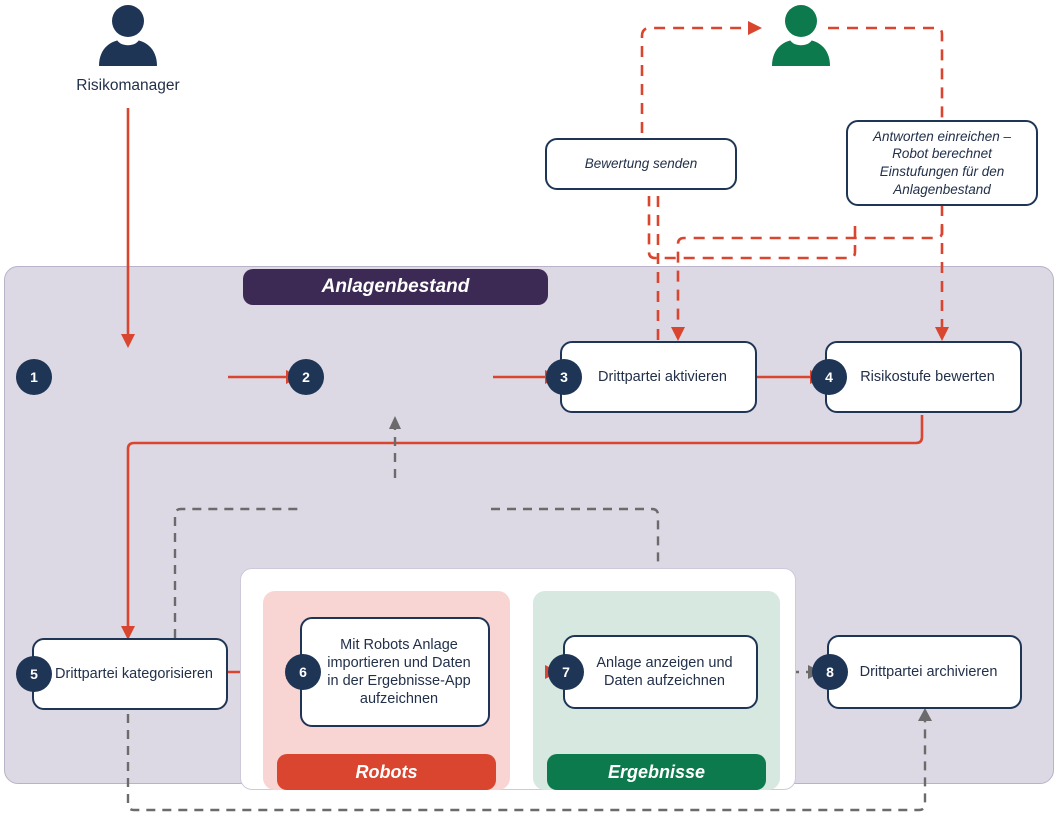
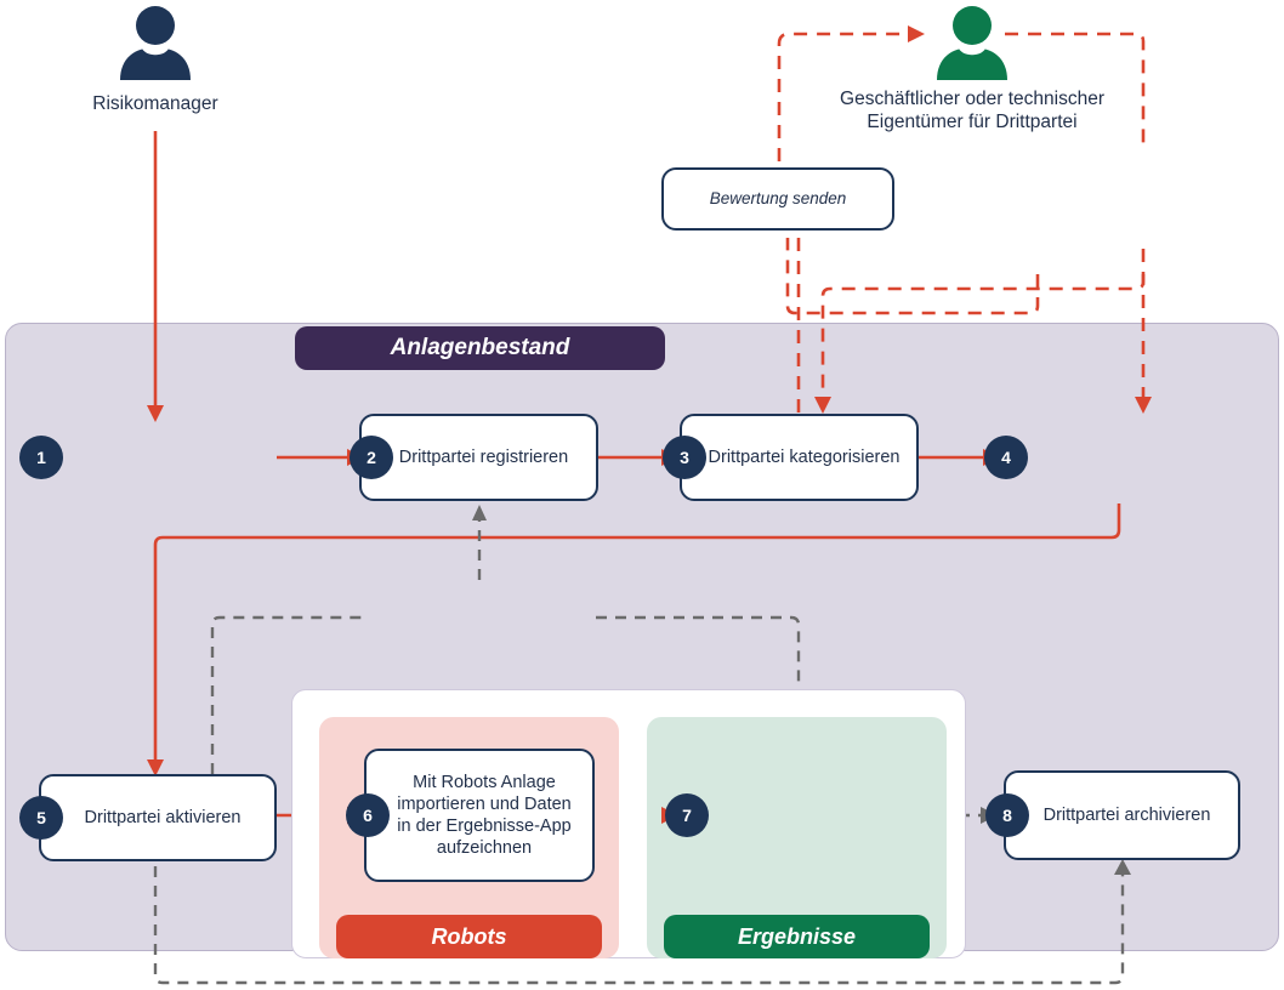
  Anlagenbestand
  Robots
  Ergebnisse
  Risikomanager
+ Geschäftlicher oder technischer Eigentümer für Drittpartei
  Bewertung senden
- Antworten einreichen – Robot berechnet Einstufungen für den Anlagenbestand
  1
+ Drittpartei registrieren
  2
- Drittpartei aktivieren
+ Drittpartei kategorisieren
  3
- Risikostufe bewerten
  4
- Drittpartei kategorisieren
+ Drittpartei aktivieren
  5
  Mit Robots Anlage importieren und Daten in der Ergebnisse-App aufzeichnen
  6
- Anlage anzeigen und Daten aufzeichnen
  7
  Drittpartei archivieren
  8
